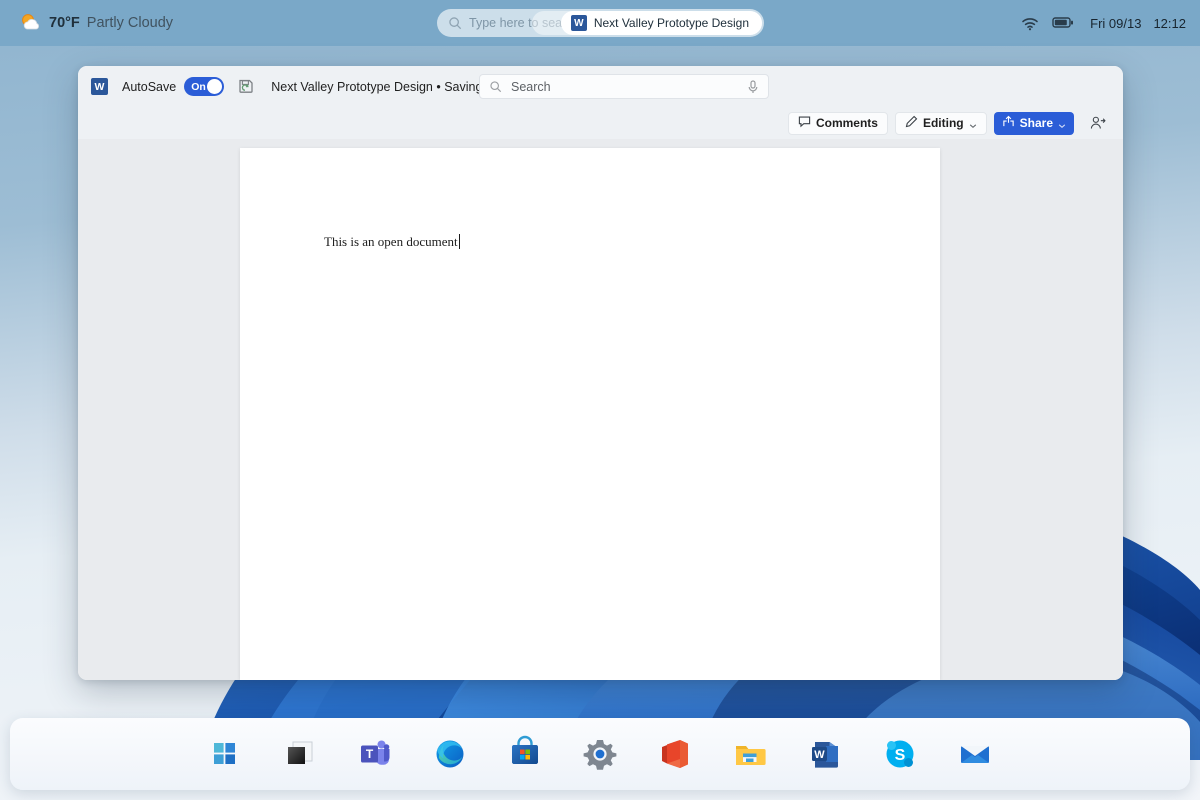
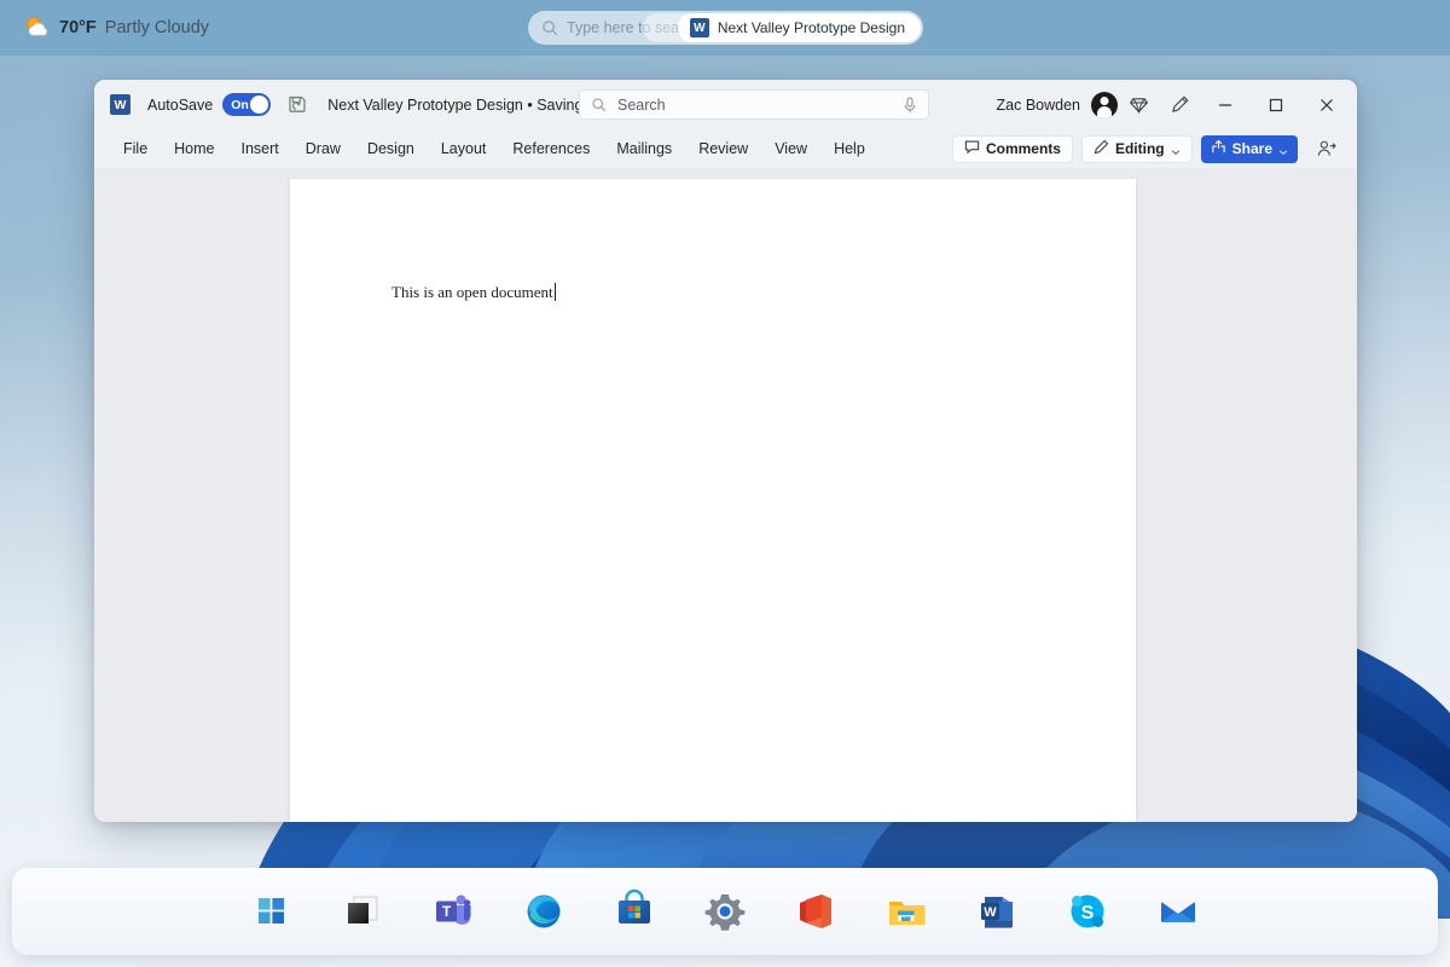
  70°F
  Partly Cloudy
  Type here to sea
  Next Valley Prototype Design
- Fri 09/13
- 12:12
  W
  AutoSave
  On
  Next Valley Prototype Design • Savin
  Search
+ Zac Bowden
+ File
+ Home
+ Insert
+ Draw
+ Design
+ Layout
+ References
+ Mailings
+ Review
+ View
+ Help
  Comments
  Editing
  Share
  This is an open document
  T
  W
  S
